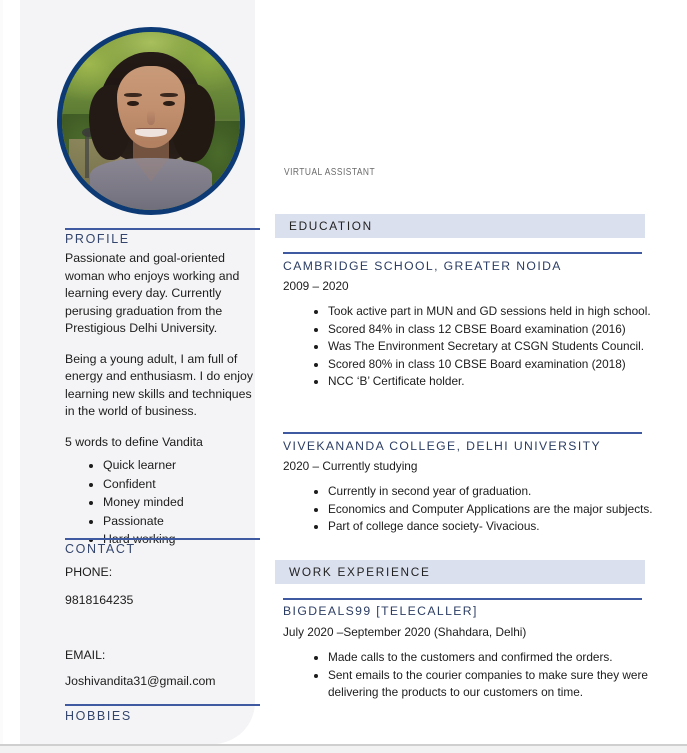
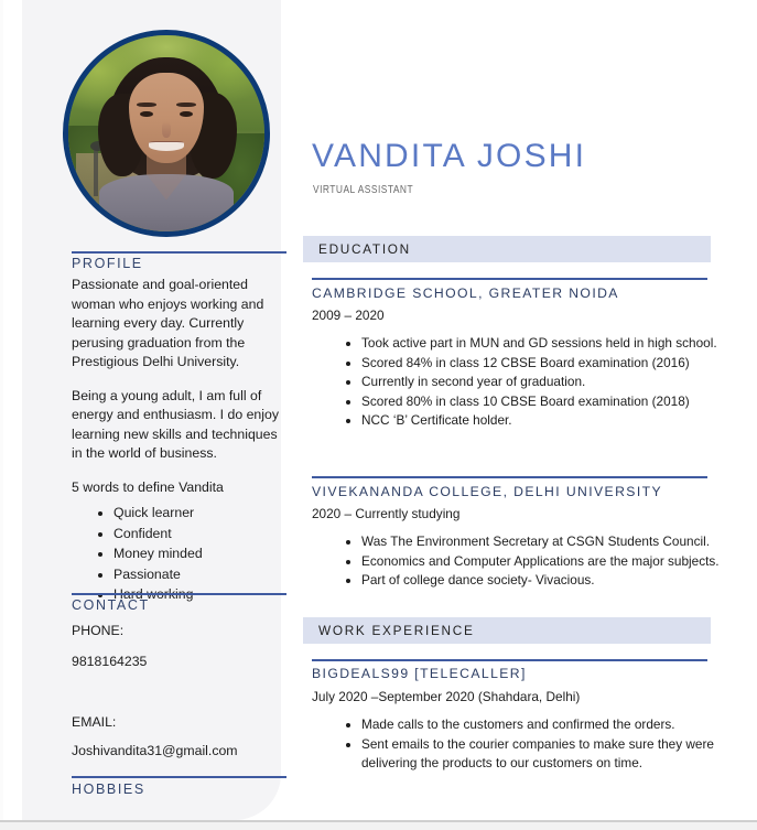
  PROFILE
  Passionate and goal-oriented woman who enjoys working and learning every day. Currently perusing graduation from the Prestigious Delhi University.
  Being a young adult, I am full of energy and enthusiasm. I do enjoy learning new skills and techniques in the world of business.
  5 words to define Vandita
  Quick learner
  Confident
  Money minded
  Passionate
  CONTACT
  PHONE:
  9818164235
  EMAIL:
  Joshivandita31@gmail.com
  HOBBIES
+ VANDITA JOSHI
  VIRTUAL ASSISTANT
  EDUCATION
  CAMBRIDGE SCHOOL, GREATER NOIDA
  2009 – 2020
  Took active part in MUN and GD sessions held in high school.
  Scored 84% in class 12 CBSE Board examination (2016)
- Was The Environment Secretary at CSGN Students Council.
+ Currently in second year of graduation.
  Scored 80% in class 10 CBSE Board examination (2018)
  NCC ‘B’ Certificate holder.
  VIVEKANANDA COLLEGE, DELHI UNIVERSITY
  2020 – Currently studying
- Currently in second year of graduation.
+ Was The Environment Secretary at CSGN Students Council.
  Economics and Computer Applications are the major subjects.
  Part of college dance society- Vivacious.
  WORK EXPERIENCE
  BIGDEALS99 [TELECALLER]
  July 2020 –September 2020 (Shahdara, Delhi)
  Made calls to the customers and confirmed the orders.
  Sent emails to the courier companies to make sure they were delivering the products to our customers on time.
